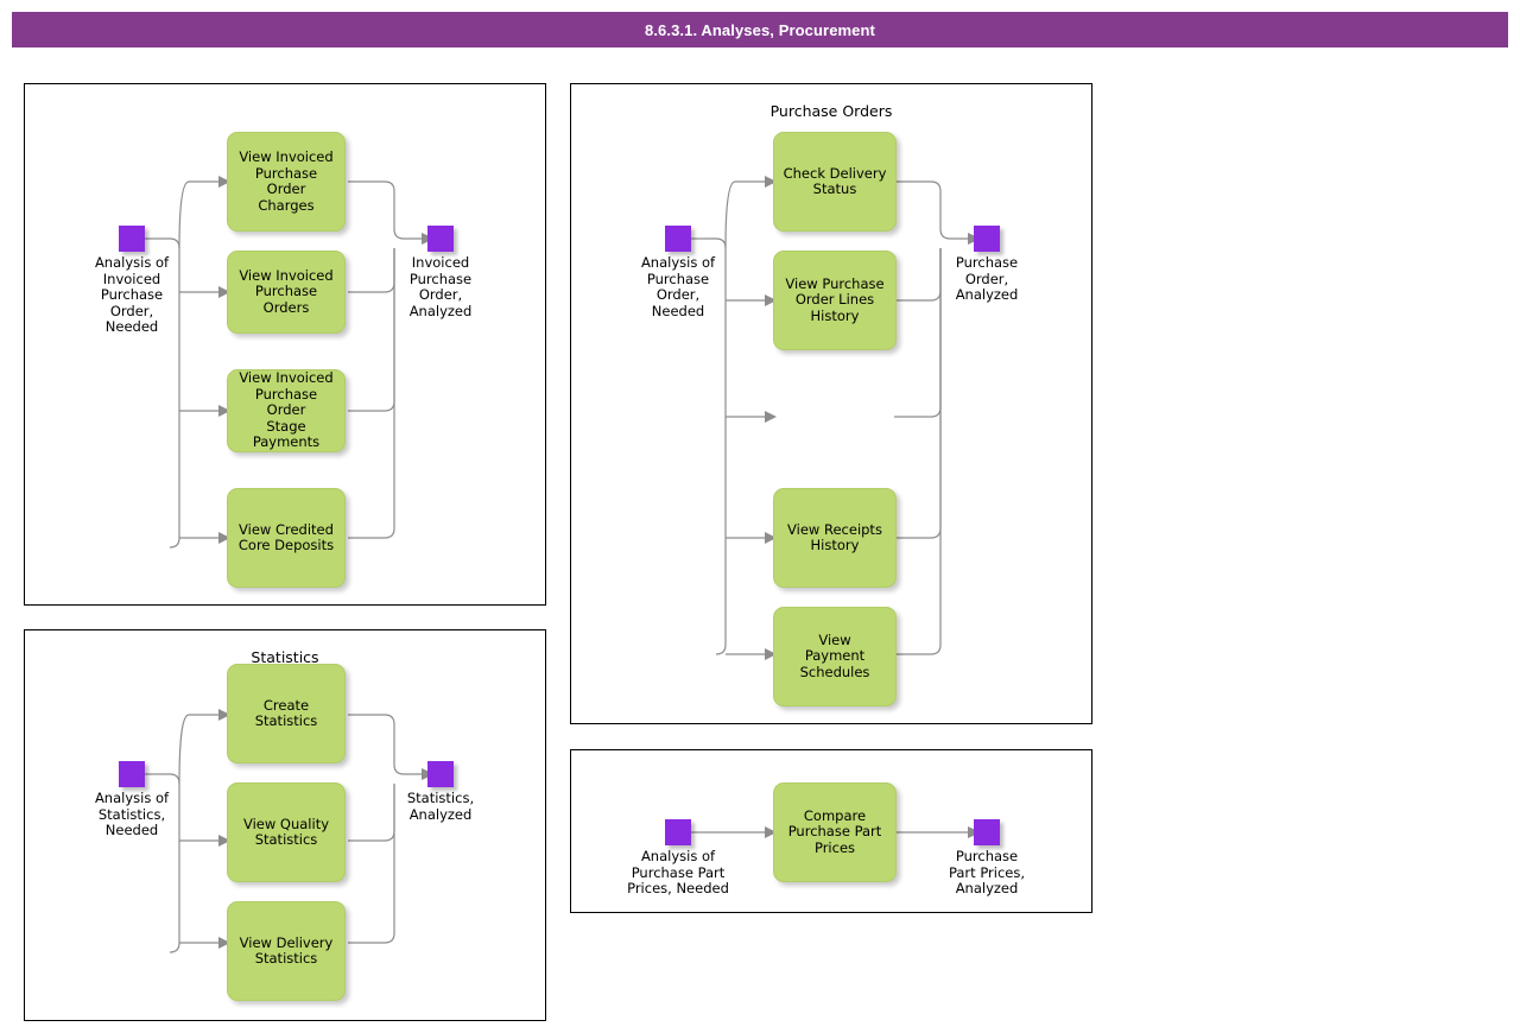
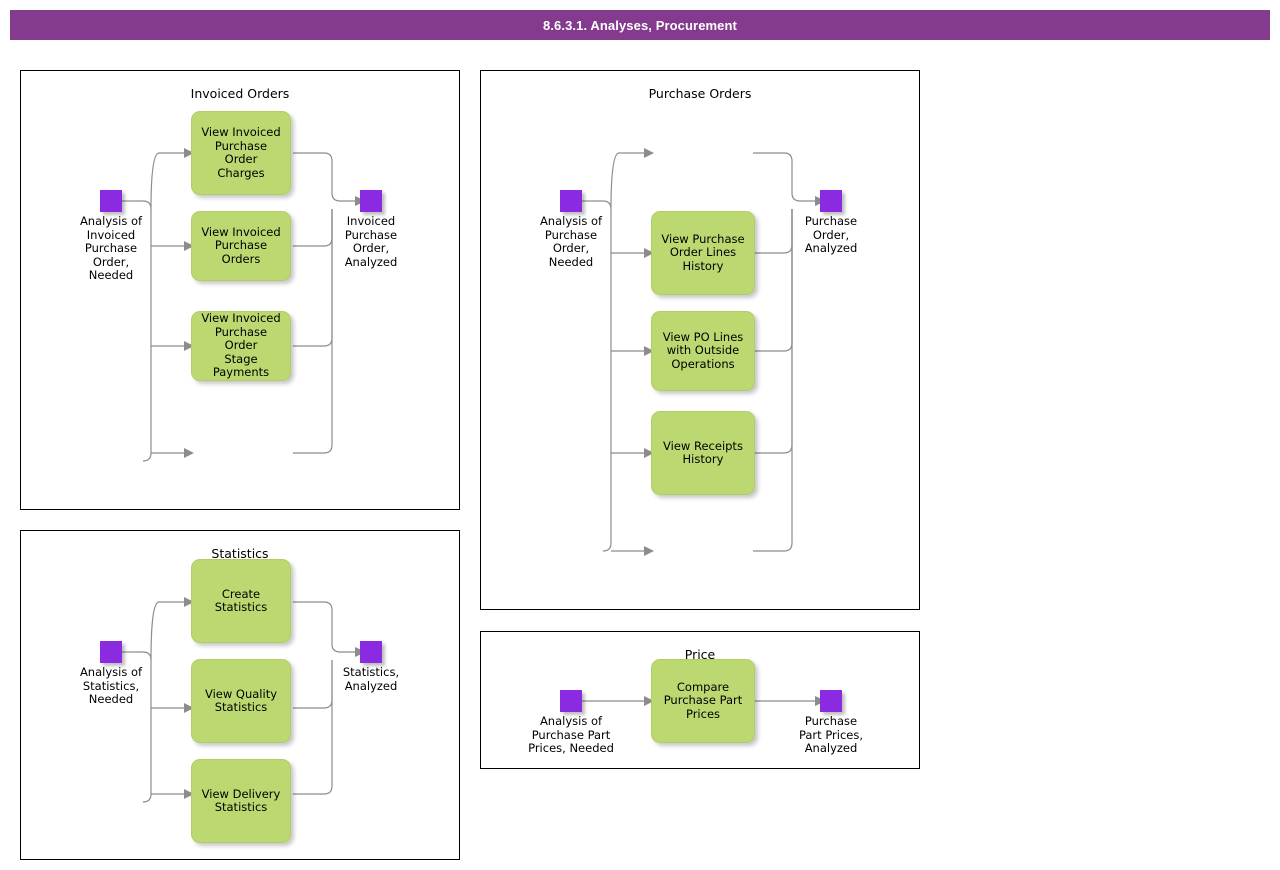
  8.6.3.1. Analyses, Procurement
+ Invoiced Orders
  Analysis of
  Invoiced
  Purchase
  Order,
  Needed
  View Invoiced
  Purchase Order
  Charges
  View Invoiced
  Purchase Orders
  View Invoiced
  Purchase Order
  Stage Payments
- View Credited
- Core Deposits
  Invoiced
  Purchase
  Order,
  Analyzed
  Statistics
  Analysis of
  Statistics,
  Needed
  Create
  Statistics
  View Quality
  Statistics
  View Delivery
  Statistics
  Statistics,
  Analyzed
  Purchase Orders
  Analysis of
  Purchase
  Order,
  Needed
- Check Delivery
- Status
  View Purchase
  Order Lines
  History
+ View PO Lines
+ with Outside
+ Operations
  View Receipts
  History
- View
- Payment
- Schedules
  Purchase
  Order,
  Analyzed
+ Price
  Analysis of
  Purchase Part
  Prices, Needed
  Compare
  Purchase Part
  Prices
  Purchase
  Part Prices,
  Analyzed
